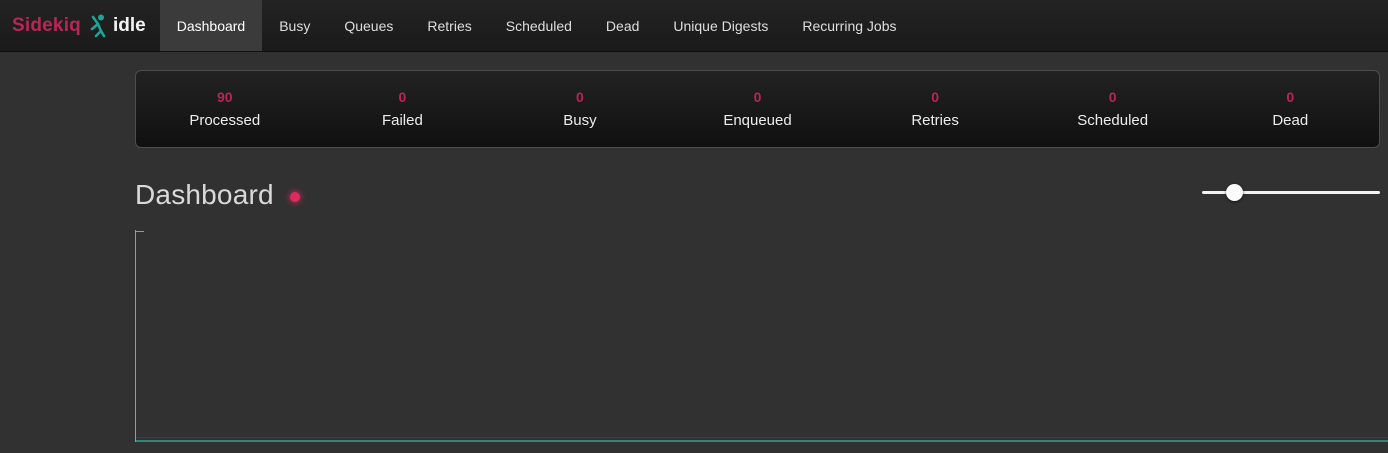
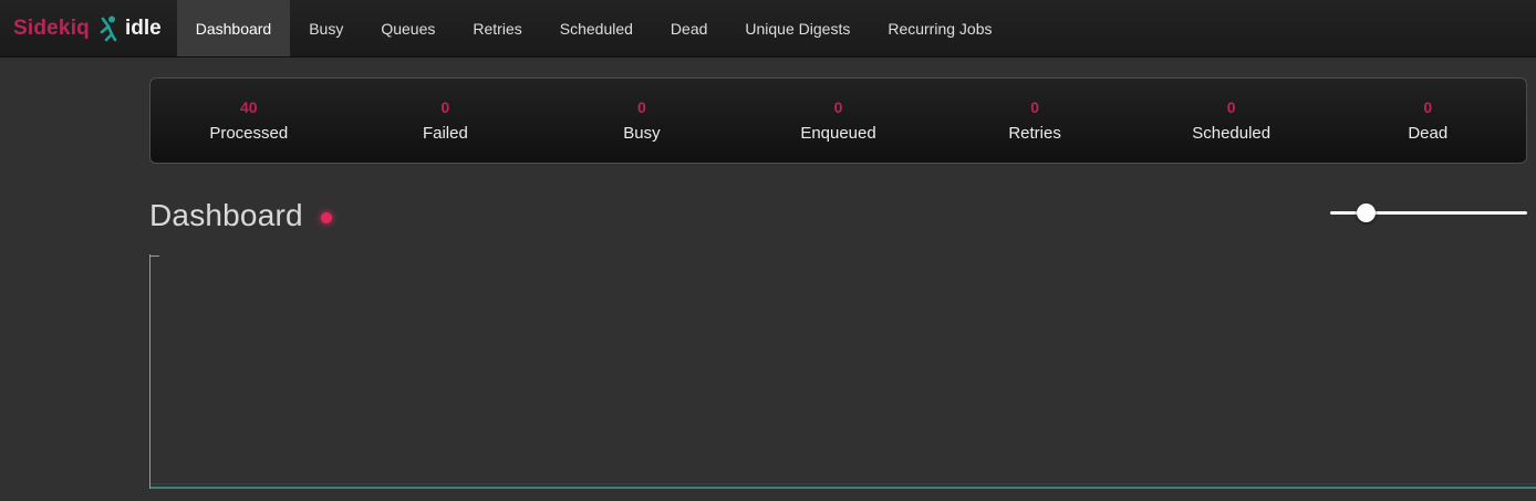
  Sidekiq
  idle
  Dashboard
  Busy
  Queues
  Retries
  Scheduled
  Dead
  Unique Digests
  Recurring Jobs
- 90
+ 40
  Processed
  0
  Failed
  0
  Busy
  0
  Enqueued
  0
  Retries
  0
  Scheduled
  0
  Dead
  Dashboard
